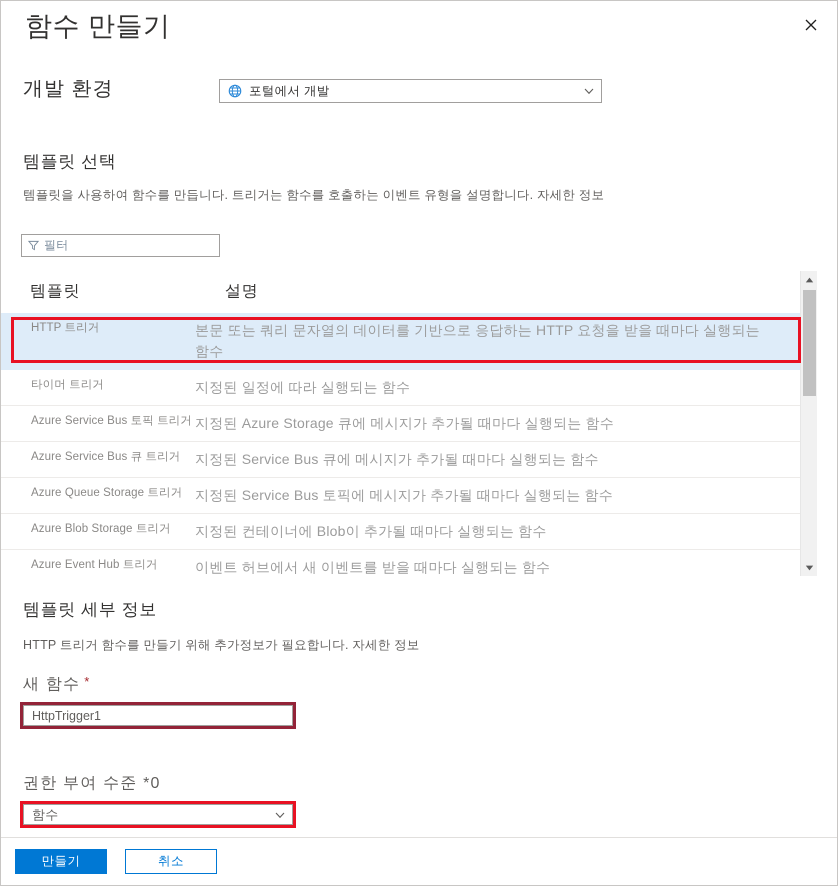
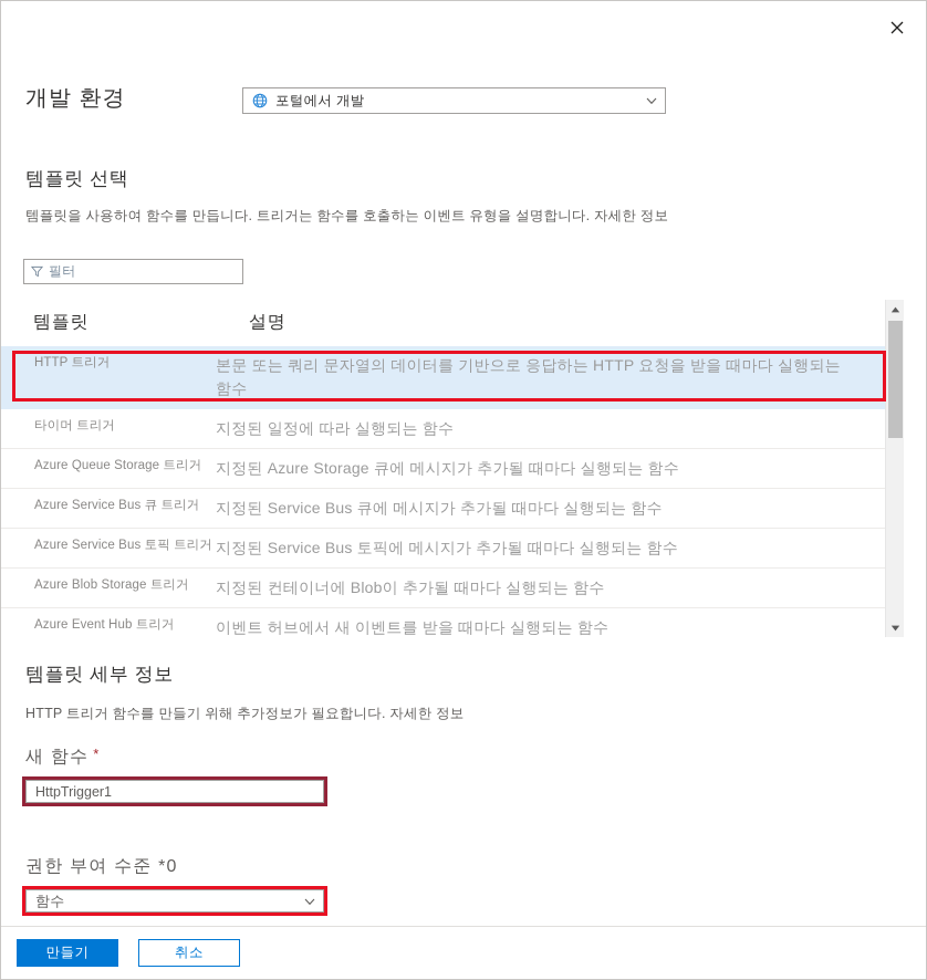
- 함수 만들기
  개발 환경
  포털에서 개발
  템플릿 선택
  템플릿을 사용하여 함수를 만듭니다. 트리거는 함수를 호출하는 이벤트 유형을 설명합니다. 자세한 정보
  필터
  템플릿
  설명
  HTTP 트리거
  본문 또는 쿼리 문자열의 데이터를 기반으로 응답하는 HTTP 요청을 받을 때마다 실행되는 함수
  타이머 트리거
  지정된 일정에 따라 실행되는 함수
- Azure Service Bus 토픽 트리거
+ Azure Queue Storage 트리거
  지정된 Azure Storage 큐에 메시지가 추가될 때마다 실행되는 함수
  Azure Service Bus 큐 트리거
  지정된 Service Bus 큐에 메시지가 추가될 때마다 실행되는 함수
- Azure Queue Storage 트리거
+ Azure Service Bus 토픽 트리거
  지정된 Service Bus 토픽에 메시지가 추가될 때마다 실행되는 함수
  Azure Blob Storage 트리거
  지정된 컨테이너에 Blob이 추가될 때마다 실행되는 함수
  Azure Event Hub 트리거
  이벤트 허브에서 새 이벤트를 받을 때마다 실행되는 함수
  템플릿 세부 정보
  HTTP 트리거 함수를 만들기 위해 추가정보가 필요합니다. 자세한 정보
  새 함수 *
  HttpTrigger1
  권한 부여 수준 *0
  함수
  만들기
  취소
